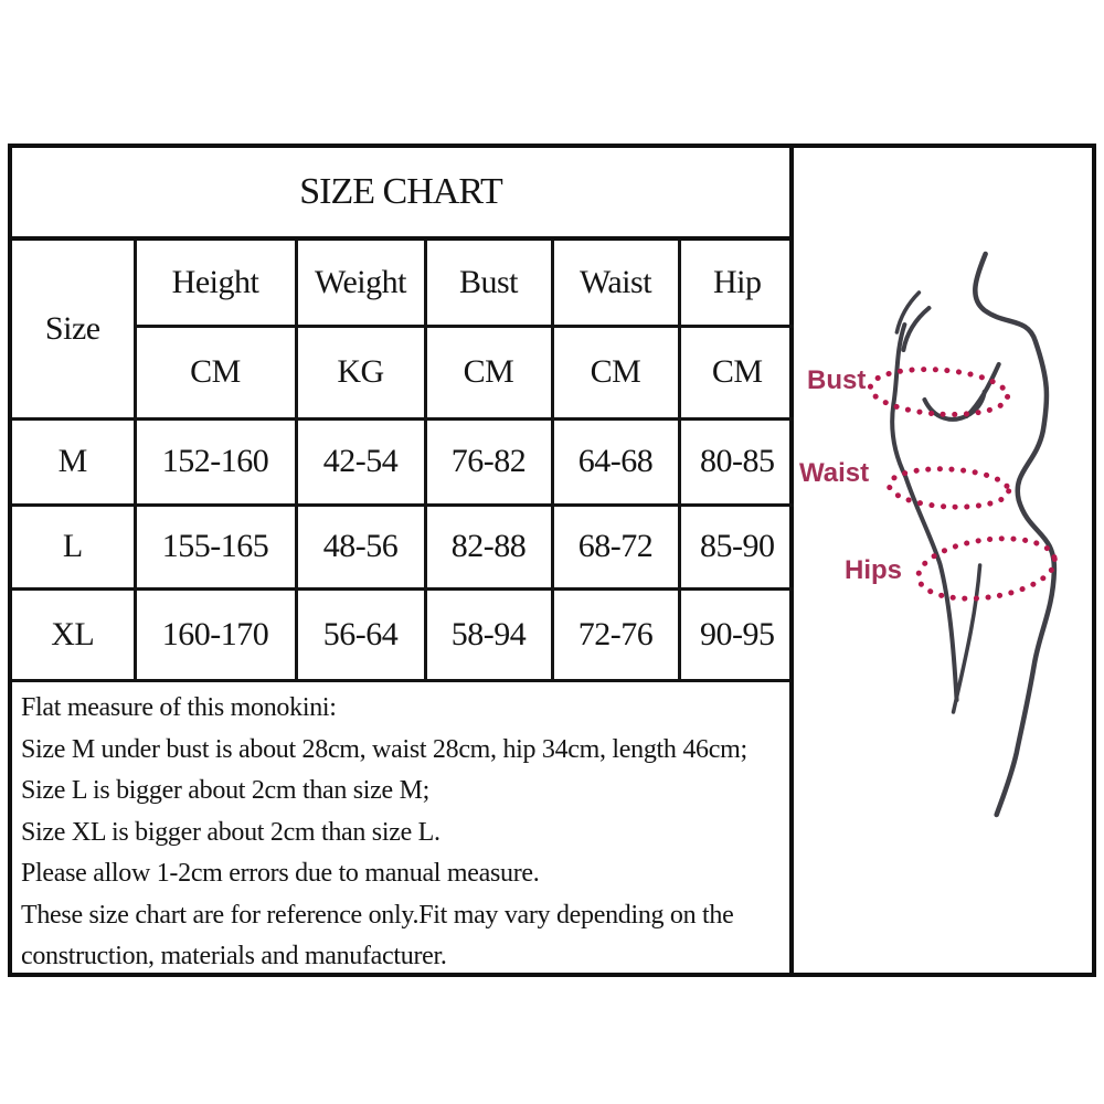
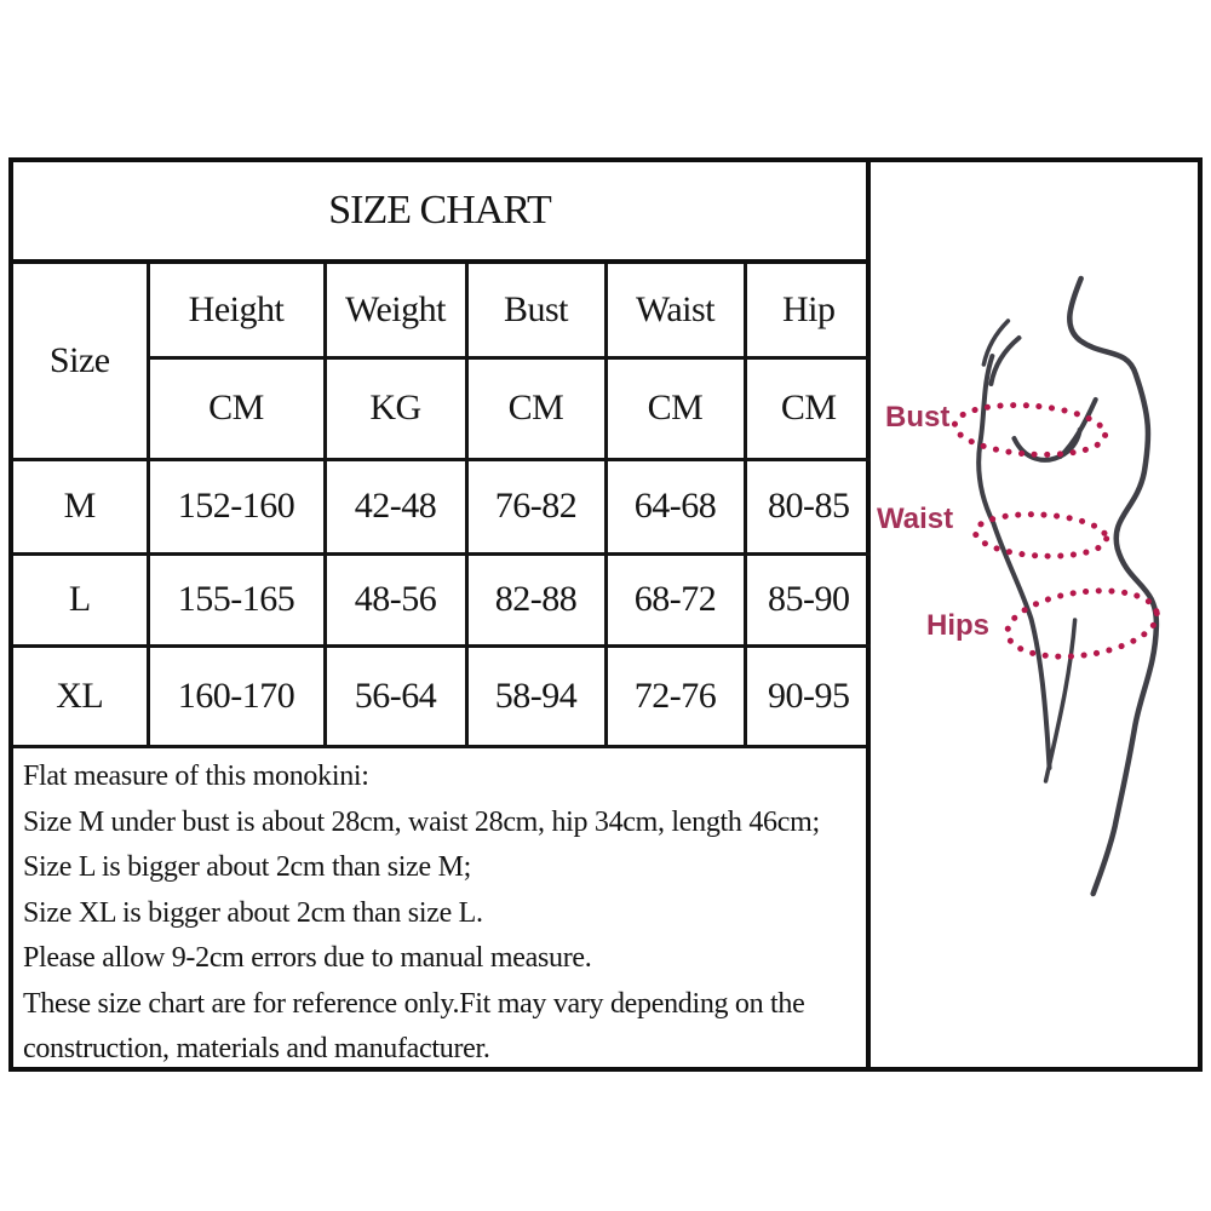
  SIZE CHART
  Size	Height	Weight	Bust	Waist	Hip
  CM	KG	CM	CM	CM
- M	152-160	42-54	76-82	64-68	80-85
+ M	152-160	42-48	76-82	64-68	80-85
  L	155-165	48-56	82-88	68-72	85-90
  XL	160-170	56-64	58-94	72-76	90-95
  Flat measure of this monokini:
  Size M under bust is about 28cm, waist 28cm, hip 34cm, length 46cm;
  Size L is bigger about 2cm than size M;
  Size XL is bigger about 2cm than size L.
- Please allow 1-2cm errors due to manual measure.
+ Please allow 9-2cm errors due to manual measure.
  These size chart are for reference only.Fit may vary depending on the
  construction, materials and manufacturer.
  Bust
  Waist
  Hips
